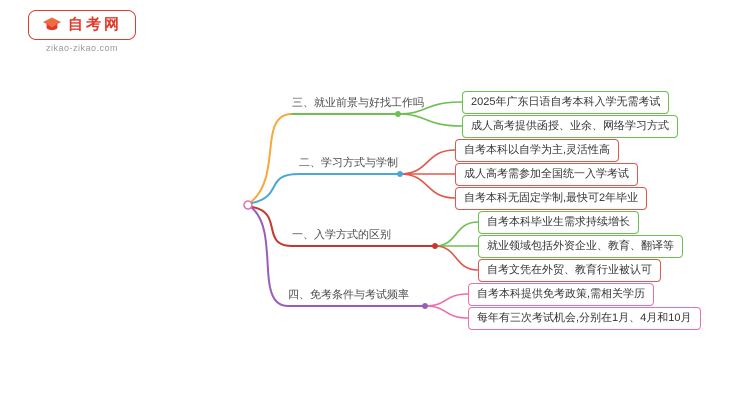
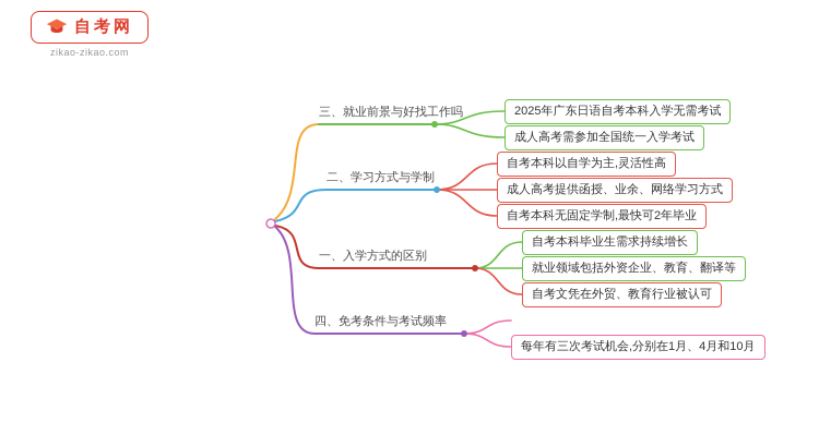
  自考网
  zikao-zikao.com
  三、就业前景与好找工作吗
  二、学习方式与学制
  一、入学方式的区别
  四、免考条件与考试频率
  2025年广东日语自考本科入学无需考试
- 成人高考提供函授、业余、网络学习方式
+ 成人高考需参加全国统一入学考试
  自考本科以自学为主,灵活性高
- 成人高考需参加全国统一入学考试
+ 成人高考提供函授、业余、网络学习方式
  自考本科无固定学制,最快可2年毕业
  自考本科毕业生需求持续增长
  就业领域包括外资企业、教育、翻译等
  自考文凭在外贸、教育行业被认可
- 自考本科提供免考政策,需相关学历
  每年有三次考试机会,分别在1月、4月和10月
